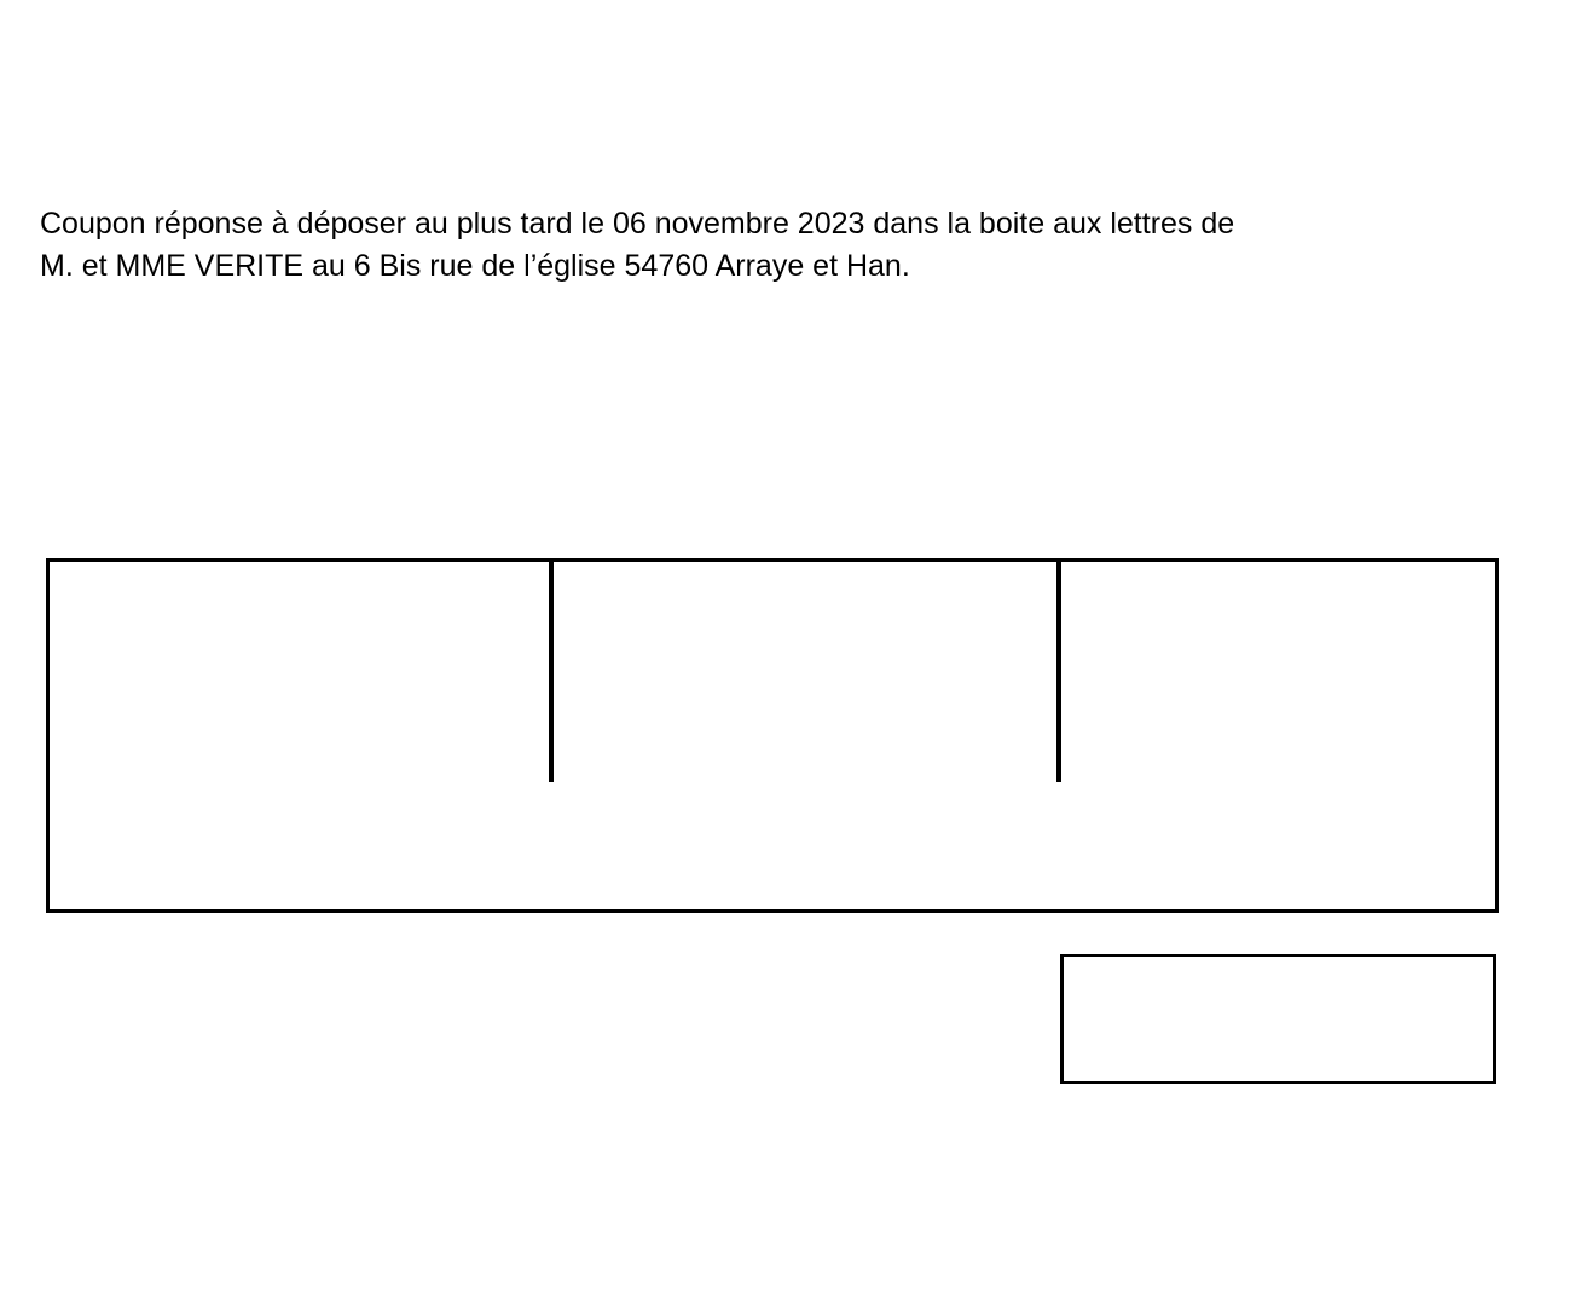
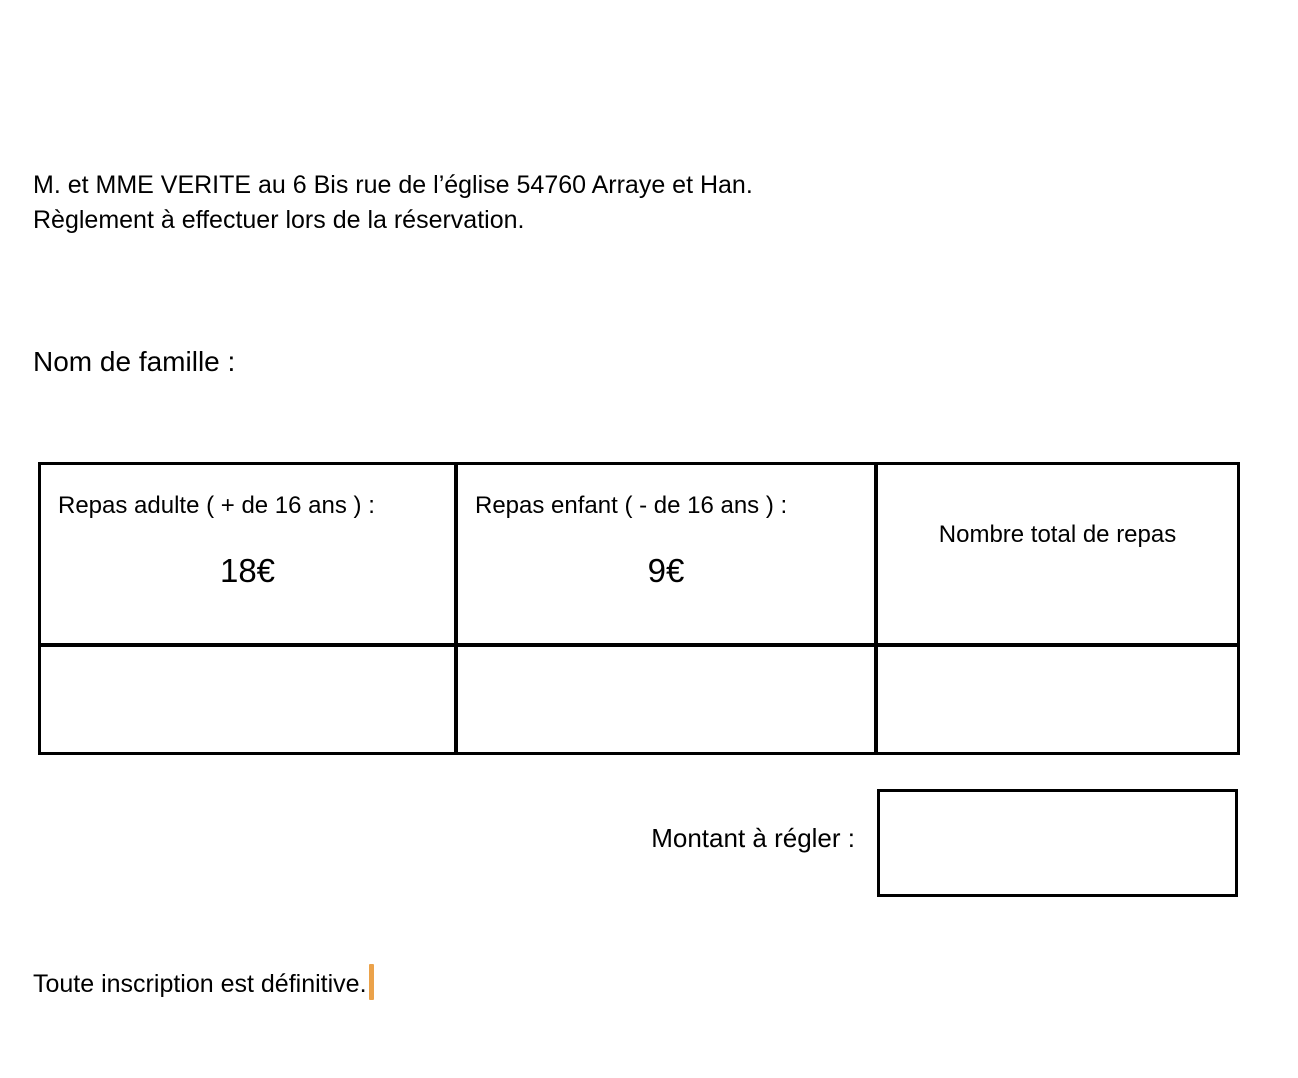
- Coupon réponse à déposer au plus tard le 06 novembre 2023 dans la boite aux lettres de
  M. et MME VERITE au 6 Bis rue de l’église 54760 Arraye et Han.
+ Règlement à effectuer lors de la réservation.
+ Nom de famille :
+ Repas adulte ( + de 16 ans ) :
+ 18€
+ Repas enfant ( - de 16 ans ) :
+ 9€
+ Nombre total de repas
+ Montant à régler :
+ Toute inscription est définitive.
